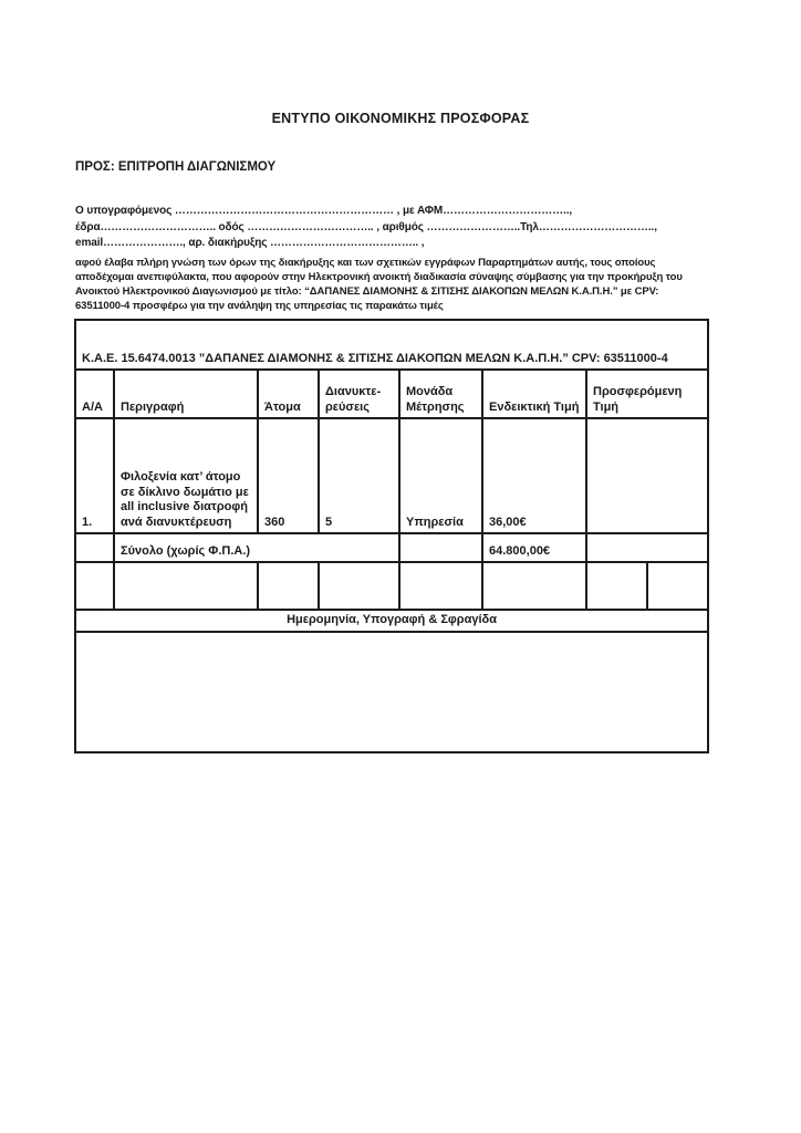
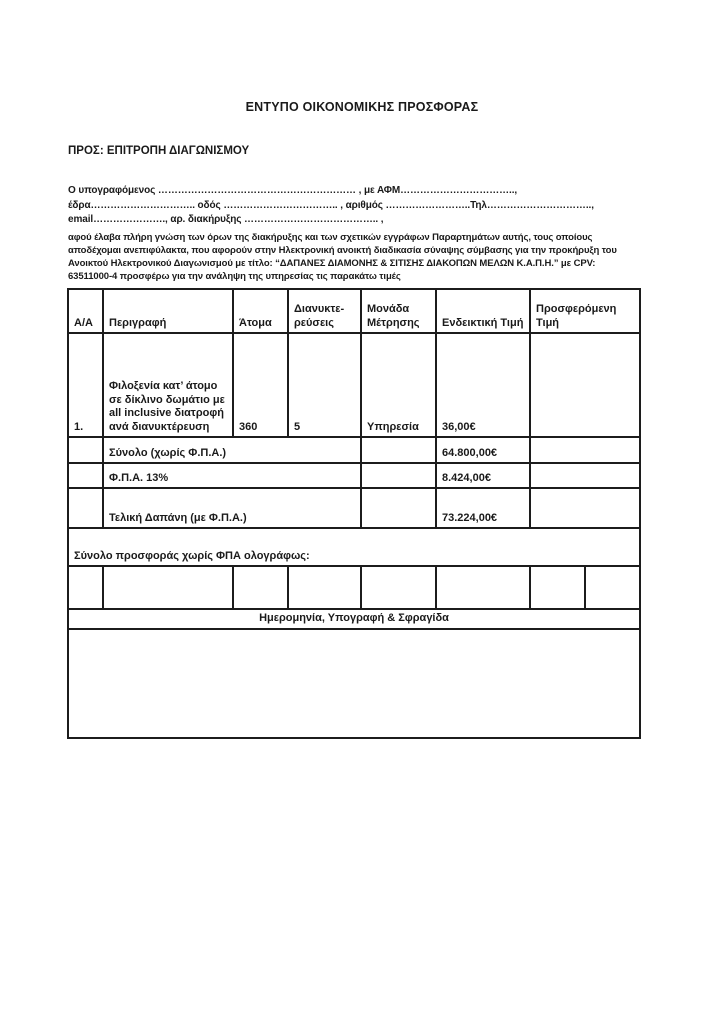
  ΕΝΤΥΠΟ ΟΙΚΟΝΟΜΙΚΗΣ ΠΡΟΣΦΟΡΑΣ
  ΠΡΟΣ: ΕΠΙΤΡΟΠΗ ΔΙΑΓΩΝΙΣΜΟΥ
  Ο υπογραφόμενος …………………………………………………… , με ΑΦΜ…………………………….., έδρα………………………….. οδός …………………………….. , αριθμός ……………………..Τηλ………………………….., email…………………., αρ. διακήρυξης ………………………………….. ,
  αφού έλαβα πλήρη γνώση των όρων της διακήρυξης και των σχετικών εγγράφων Παραρτημάτων αυτής, τους οποίους αποδέχομαι ανεπιφύλακτα, που αφορούν στην Ηλεκτρονική ανοικτή διαδικασία σύναψης σύμβασης για την προκήρυξη του Ανοικτού Ηλεκτρονικού Διαγωνισμού με τίτλο: “ΔΑΠΑΝΕΣ ΔΙΑΜΟΝΗΣ & ΣΙΤΙΣΗΣ ΔΙΑΚΟΠΩΝ ΜΕΛΩΝ Κ.Α.Π.Η.” με CPV: 63511000-4 προσφέρω για την ανάληψη της υπηρεσίας τις παρακάτω τιμές
- Κ.Α.Ε. 15.6474.0013 ”ΔΑΠΑΝΕΣ ΔΙΑΜΟΝΗΣ & ΣΙΤΙΣΗΣ ΔΙΑΚΟΠΩΝ ΜΕΛΩΝ Κ.Α.Π.Η.” CPV: 63511000-4
  Α/Α	Περιγραφή	Άτομα	Διανυκτε-ρεύσεις	Μονάδα Μέτρησης	Ενδεικτική Τιμή	Προσφερόμενη Τιμή
  1.	Φιλοξενία κατ’ άτομο σε δίκλινο δωμάτιο με all inclusive διατροφή ανά διανυκτέρευση	360	5	Υπηρεσία	36,00€
  	Σύνολο (χωρίς Φ.Π.Α.)		64.800,00€
+ 	Φ.Π.Α. 13%		8.424,00€
+ 	Τελική Δαπάνη (με Φ.Π.Α.)		73.224,00€
+ Σύνολο προσφοράς χωρίς ΦΠΑ ολογράφως:
  Ημερομηνία, Υπογραφή & Σφραγίδα
